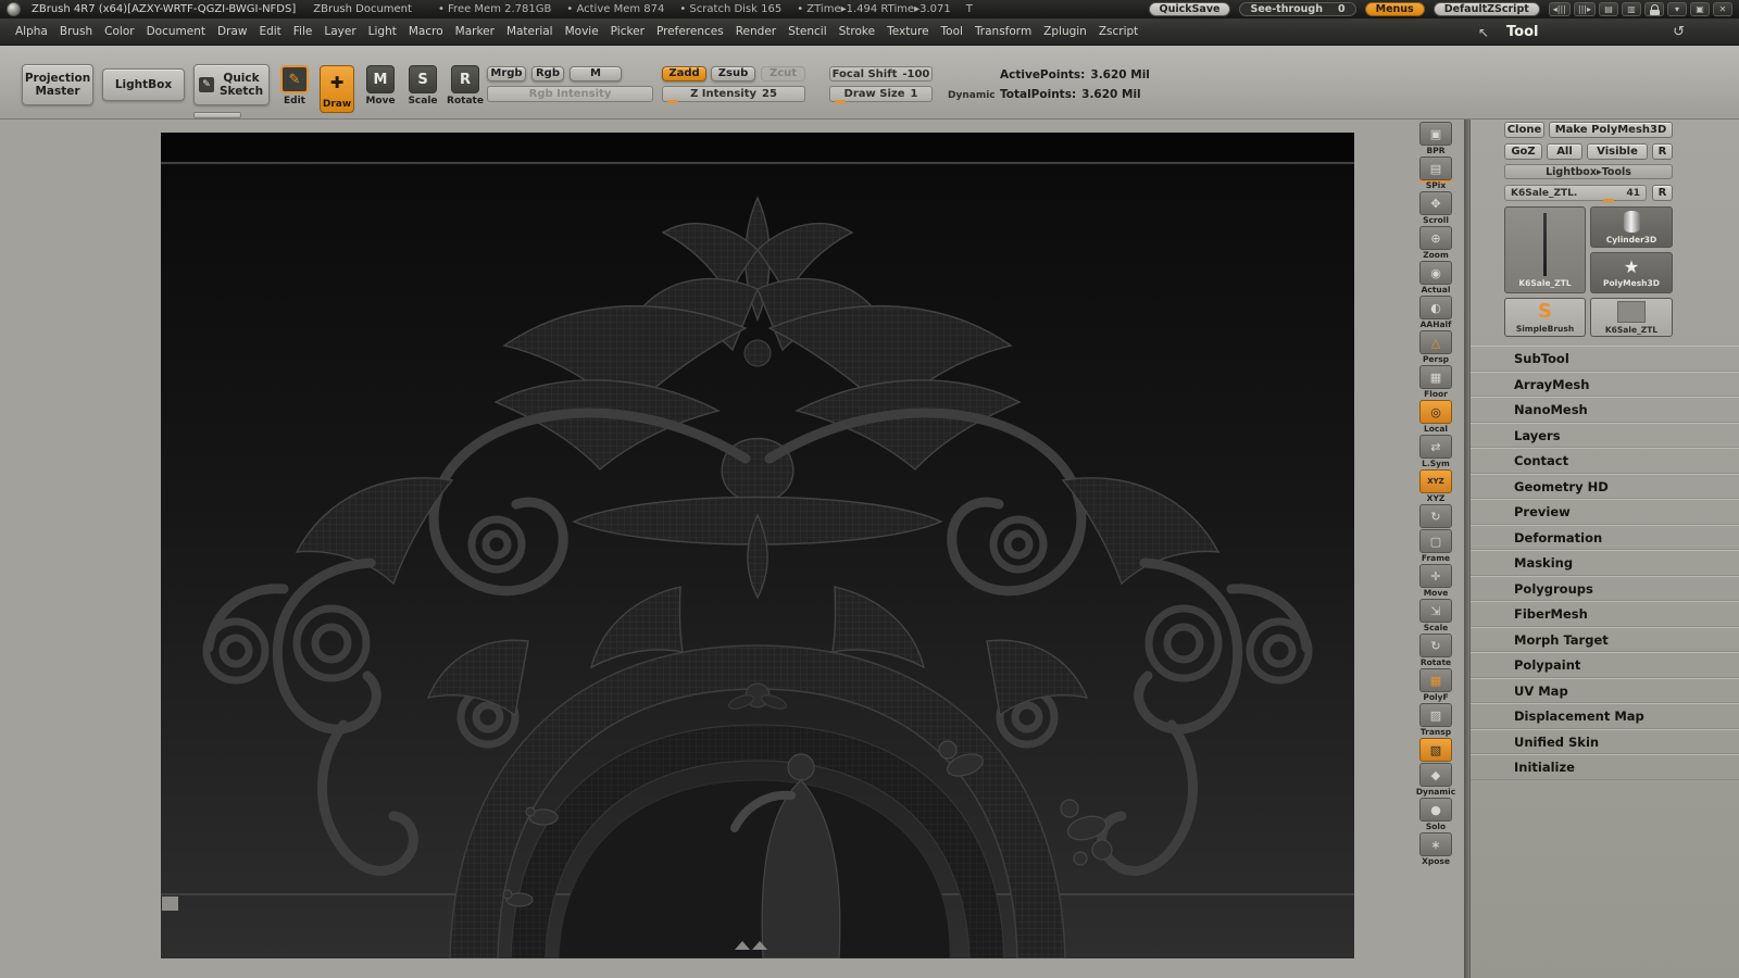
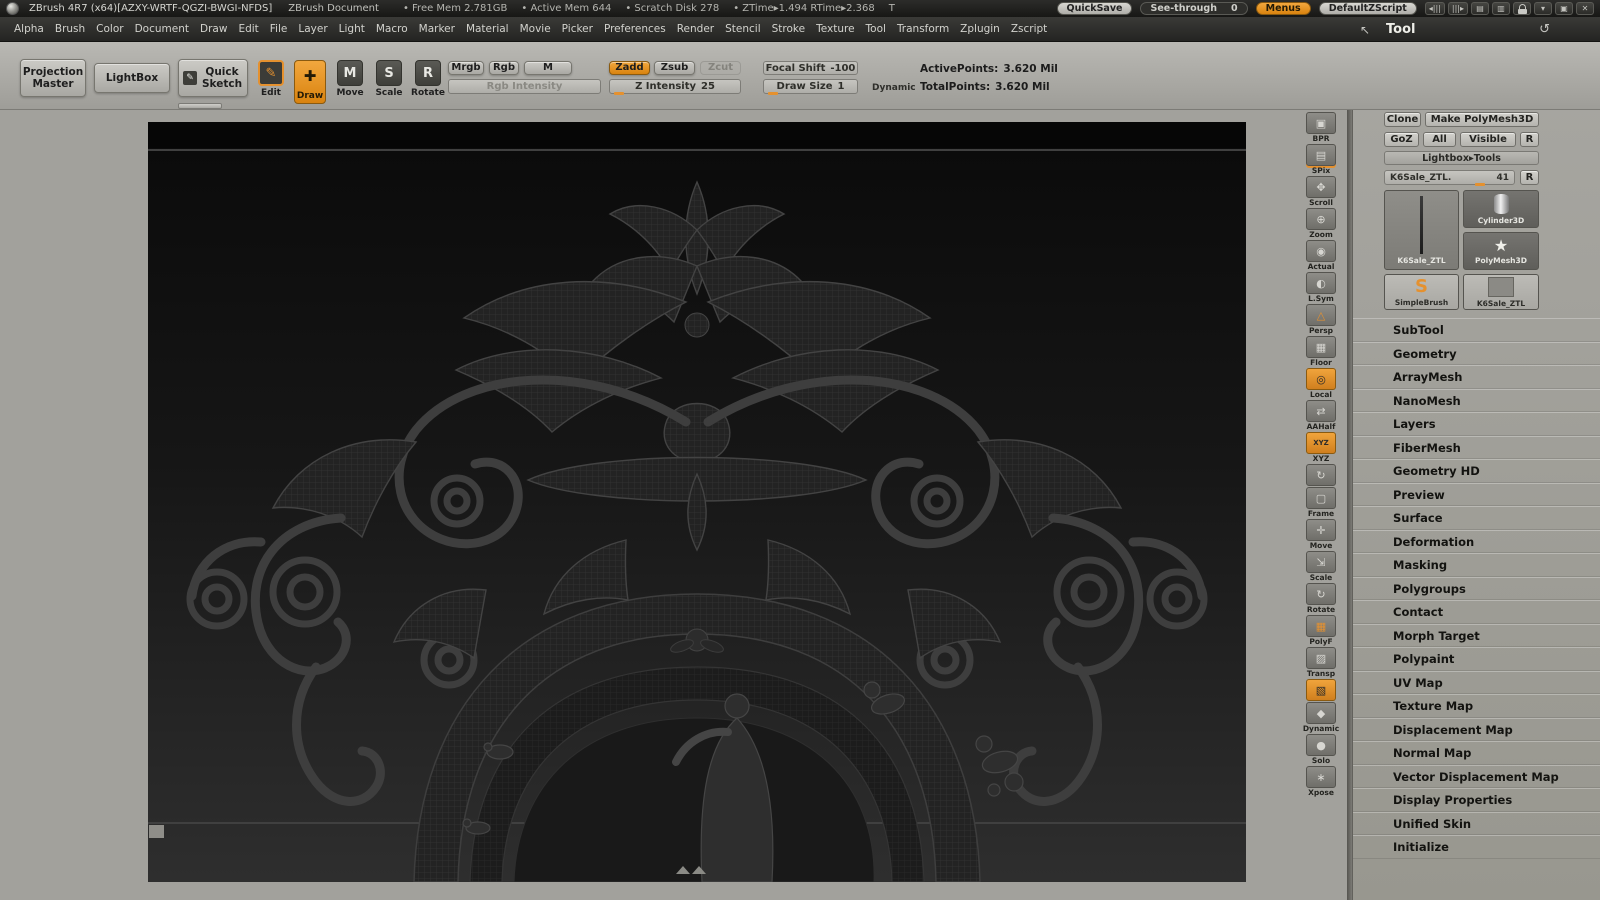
  ZBrush 4R7 (x64)[AZXY-WRTF-QGZI-BWGI-NFDS]
  ZBrush Document
  • Free Mem 2.781GB
- • Active Mem 874
+ • Active Mem 644
- • Scratch Disk 165
+ • Scratch Disk 278
- • ZTime▸1.494 RTime▸3.071
+ • ZTime▸1.494 RTime▸2.368
  T
  QuickSave
  See-through
  0
  Menus
  DefaultZScript
  ◂|||
  |||▸
  ▤
  ▥
  ▾
  ▣
  ✕
  Alpha
  Brush
  Color
  Document
  Draw
  Edit
  File
  Layer
  Light
  Macro
  Marker
  Material
  Movie
  Picker
  Preferences
  Render
  Stencil
  Stroke
  Texture
  Tool
  Transform
  Zplugin
  Zscript
  ↖
  Tool
  ↺
  Projection Master
  LightBox
  ✎
  Quick Sketch
  ✎
  Edit
  ✚
  Draw
  M
  Move
  S
  Scale
  R
  Rotate
  Mrgb
  Rgb
  M
  Rgb Intensity
  Zadd
  Zsub
  Zcut
  Z Intensity
  25
  Focal Shift
  -100
  Draw Size
  1
  Dynamic
  ActivePoints:
  3.620 Mil
  TotalPoints:
  3.620 Mil
  ▣
  BPR
  ▤
  SPix
  ✥
  Scroll
  ⊕
  Zoom
  ◉
  Actual
  ◐
- AAHalf
+ L.Sym
  △
  Persp
  ▦
  Floor
  ◎
  Local
  ⇄
- L.Sym
+ AAHalf
  XYZ
  XYZ
  ↻
  ▢
  Frame
  ✛
  Move
  ⇲
  Scale
  ↻
  Rotate
  ▦
  PolyF
  ▨
  Transp
  ▧
  ◆
  Dynamic
  ●
  Solo
  ∗
  Xpose
  Clone
  Make PolyMesh3D
  GoZ
  All
  Visible
  R
  Lightbox▸Tools
  K6Sale_ZTL.
  41
  R
  K6Sale_ZTL
  Cylinder3D
  ★
  PolyMesh3D
  S
  SimpleBrush
  K6Sale_ZTL
  SubTool
+ Geometry
  ArrayMesh
  NanoMesh
  Layers
- Contact
+ FiberMesh
  Geometry HD
  Preview
+ Surface
  Deformation
  Masking
  Polygroups
- FiberMesh
+ Contact
  Morph Target
  Polypaint
  UV Map
+ Texture Map
  Displacement Map
+ Normal Map
+ Vector Displacement Map
+ Display Properties
  Unified Skin
  Initialize
